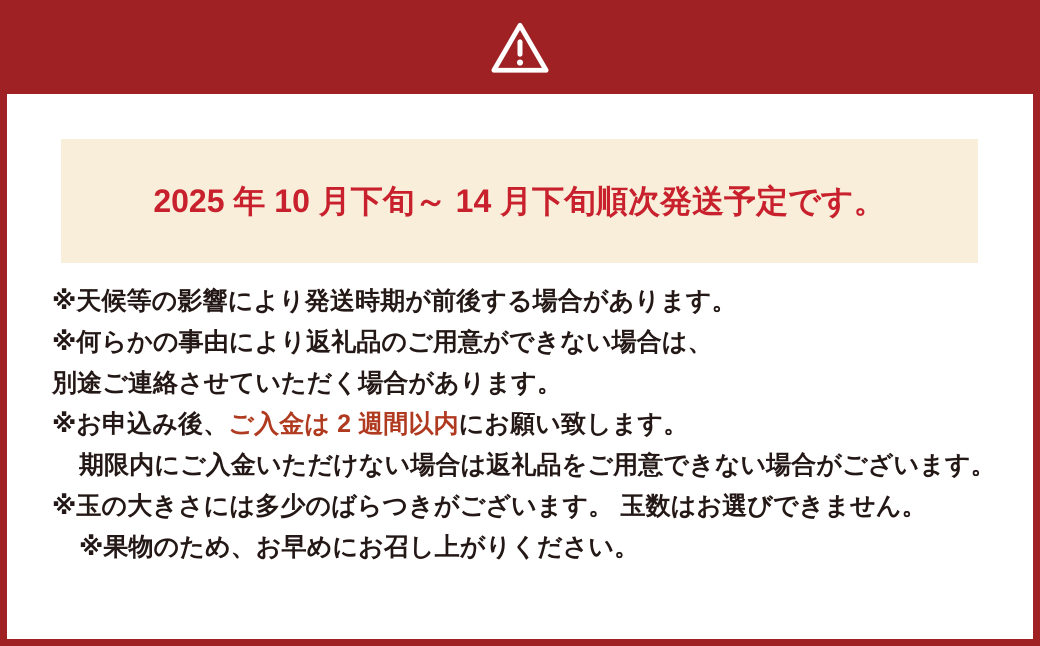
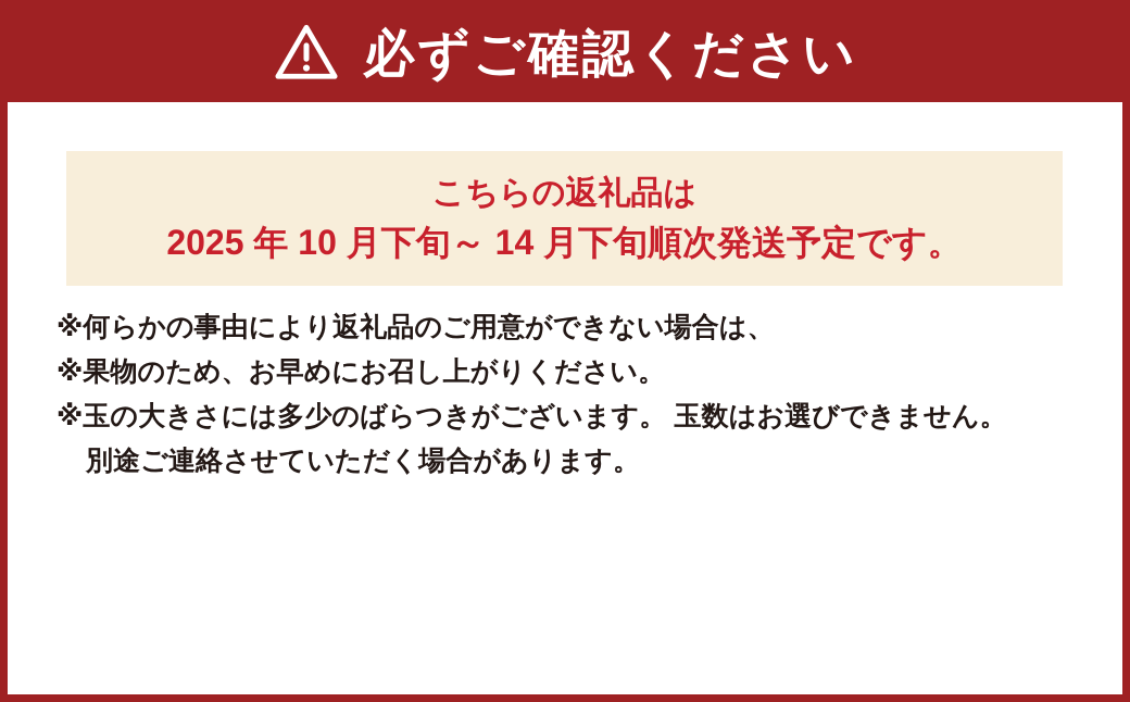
+ 必ずご確認ください
+ こちらの返礼品は
  2025 年 10 月下旬～ 14 月下旬順次発送予定です。
- ※天候等の影響により発送時期が前後する場合があります。
  ※何らかの事由により返礼品のご用意ができない場合は、
- 別途ご連絡させていただく場合があります。
+ ※果物のため、お早めにお召し上がりください。
- ※お申込み後、ご入金は 2 週間以内にお願い致します。
- 期限内にご入金いただけない場合は返礼品をご用意できない場合がございます。
  ※玉の大きさには多少のばらつきがございます。 玉数はお選びできません。
- ※果物のため、お早めにお召し上がりください。
+ 別途ご連絡させていただく場合があります。
